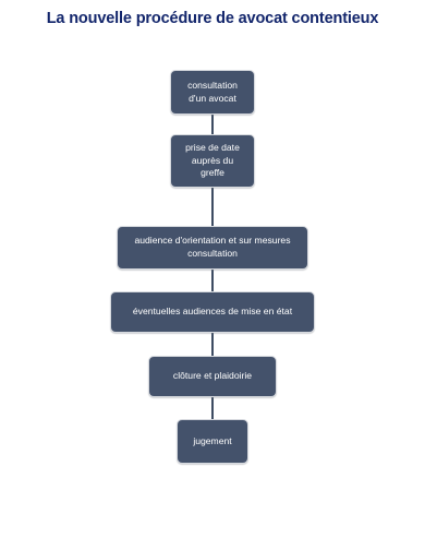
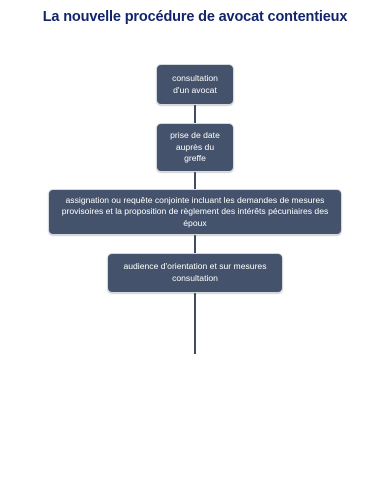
  La nouvelle procédure de avocat contentieux
  consultation d'un avocat
  prise de date auprès du greffe
+ assignation ou requête conjointe incluant les demandes de mesures provisoires et la proposition de règlement des intérêts pécuniaires des époux
  audience d'orientation et sur mesures consultation
- éventuelles audiences de mise en état
- clôture et plaidoirie
- jugement
